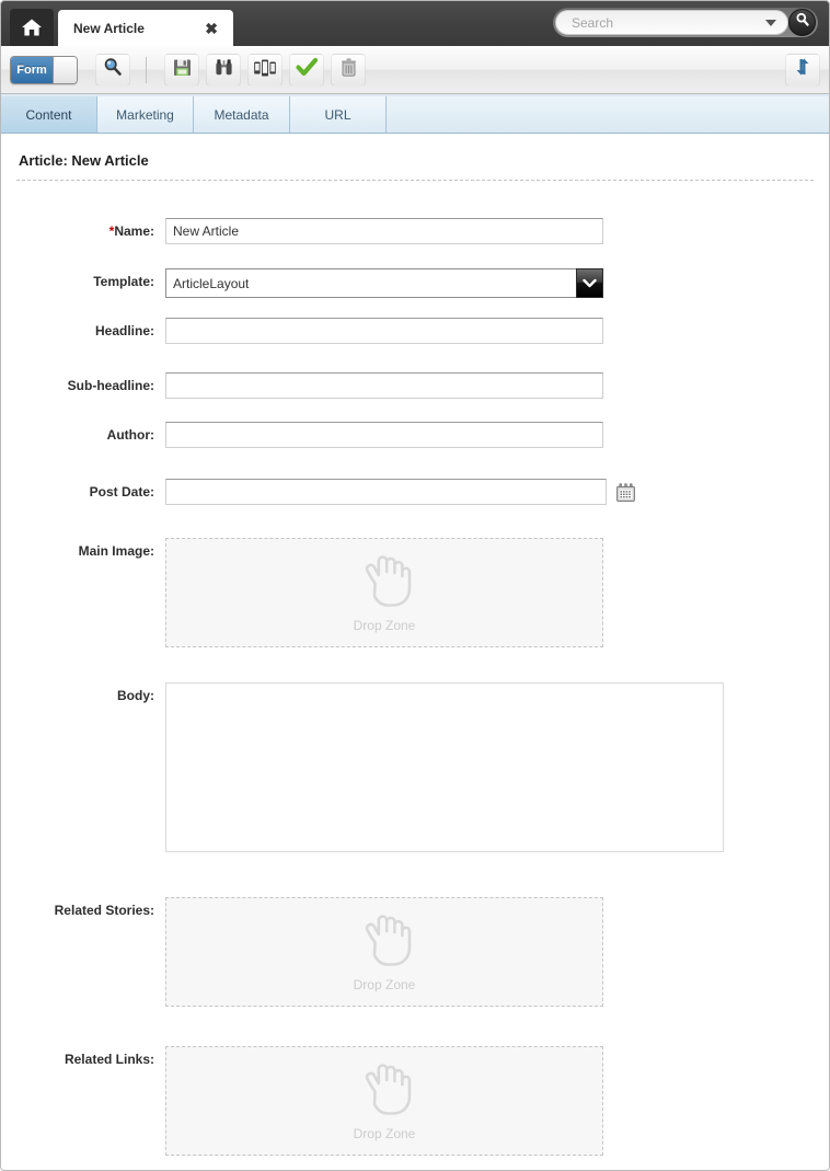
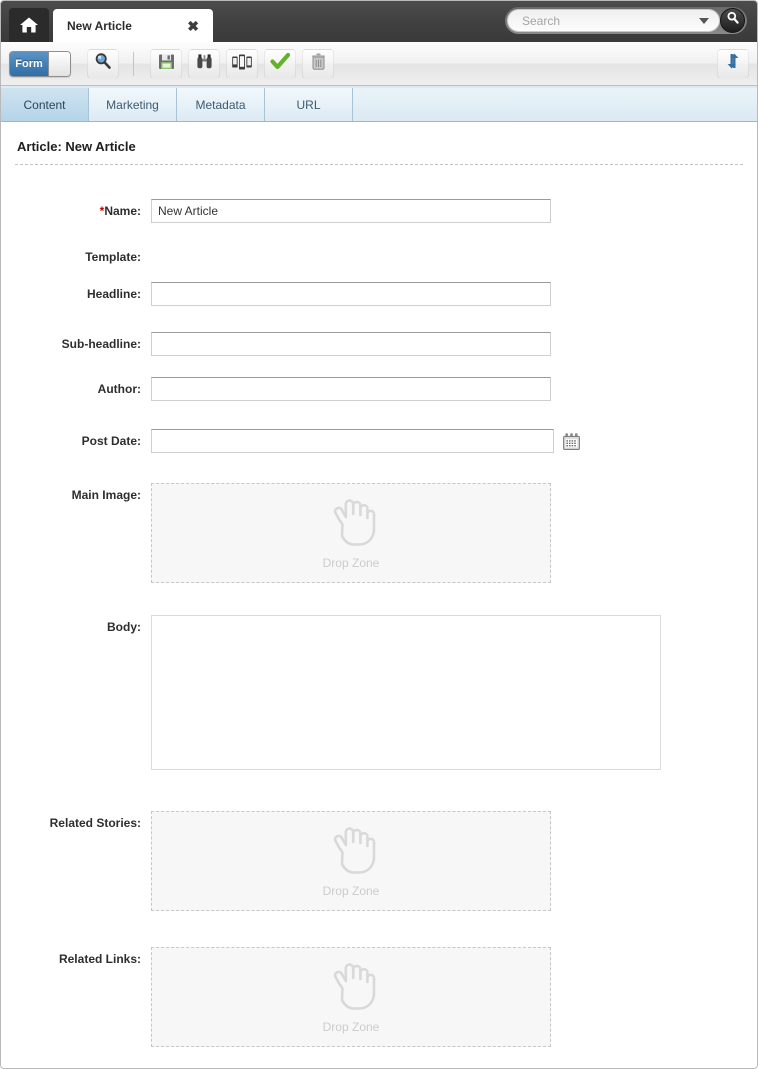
  New Article
  ✖
  Search
  Form
  Content
  Marketing
  Metadata
  URL
  Article: New Article
  *Name:
  New Article
  Template:
- ArticleLayout
  Headline:
  Sub-headline:
  Author:
  Post Date:
  Main Image:
  Drop Zone
  Body:
  Related Stories:
  Drop Zone
  Related Links:
  Drop Zone
